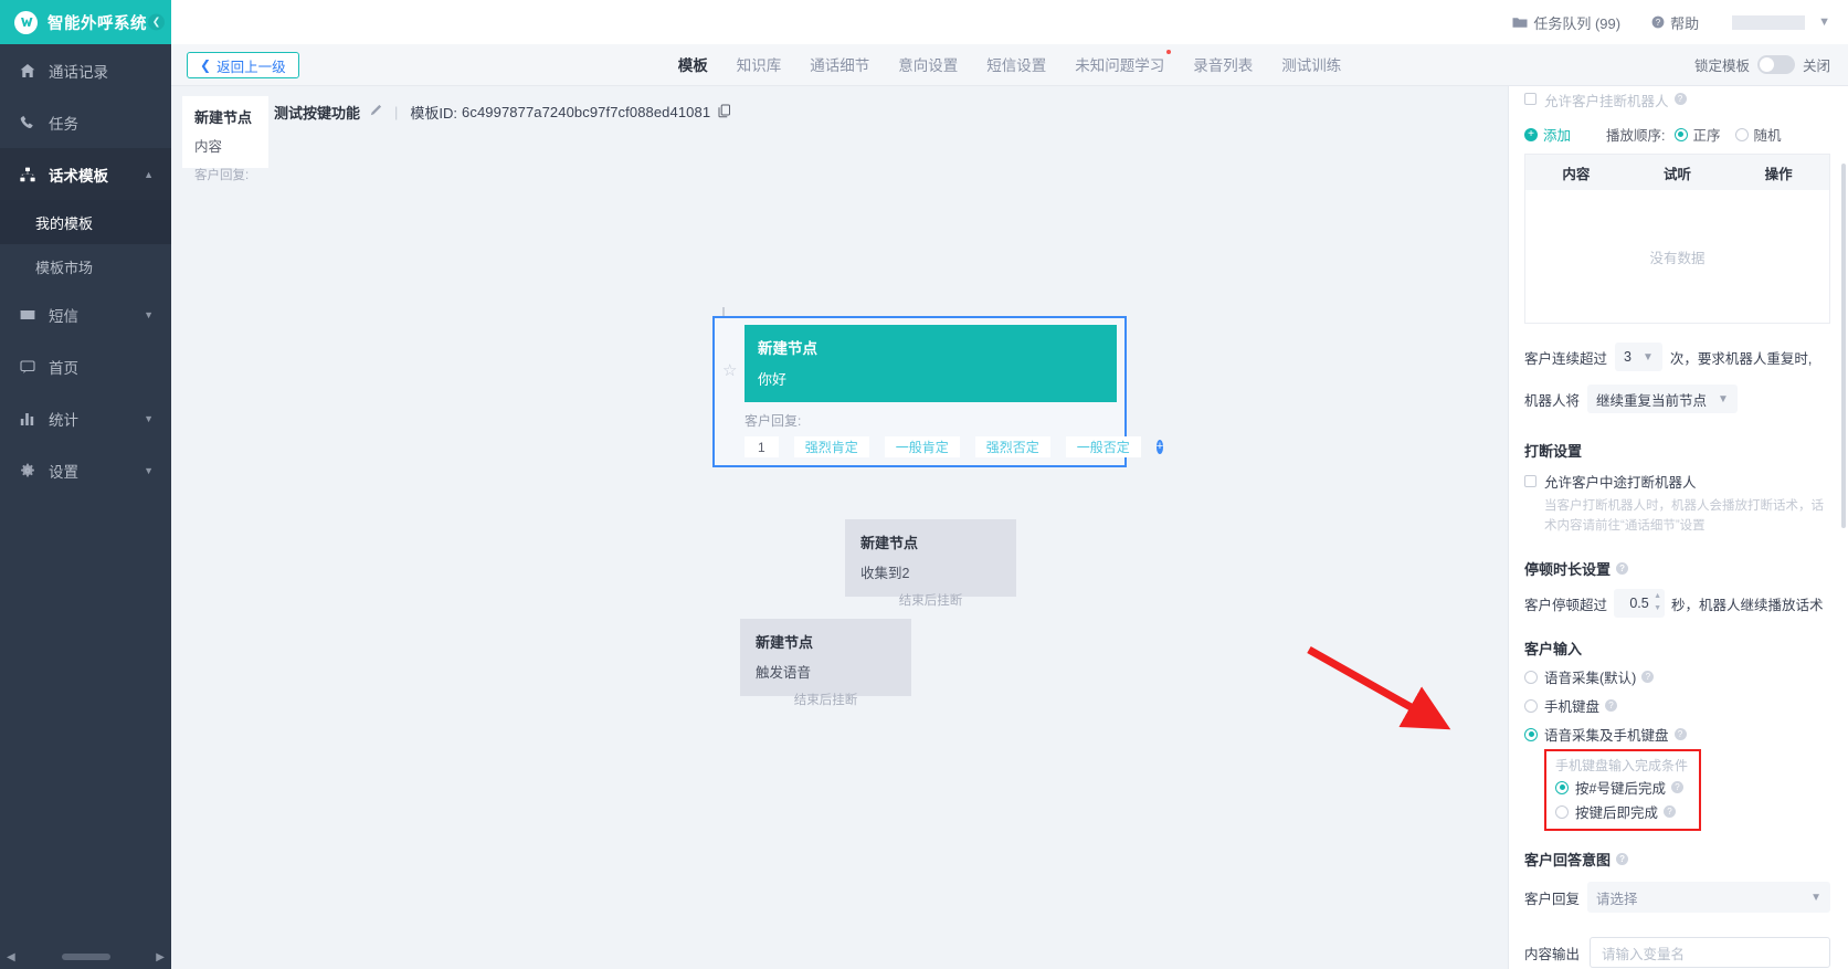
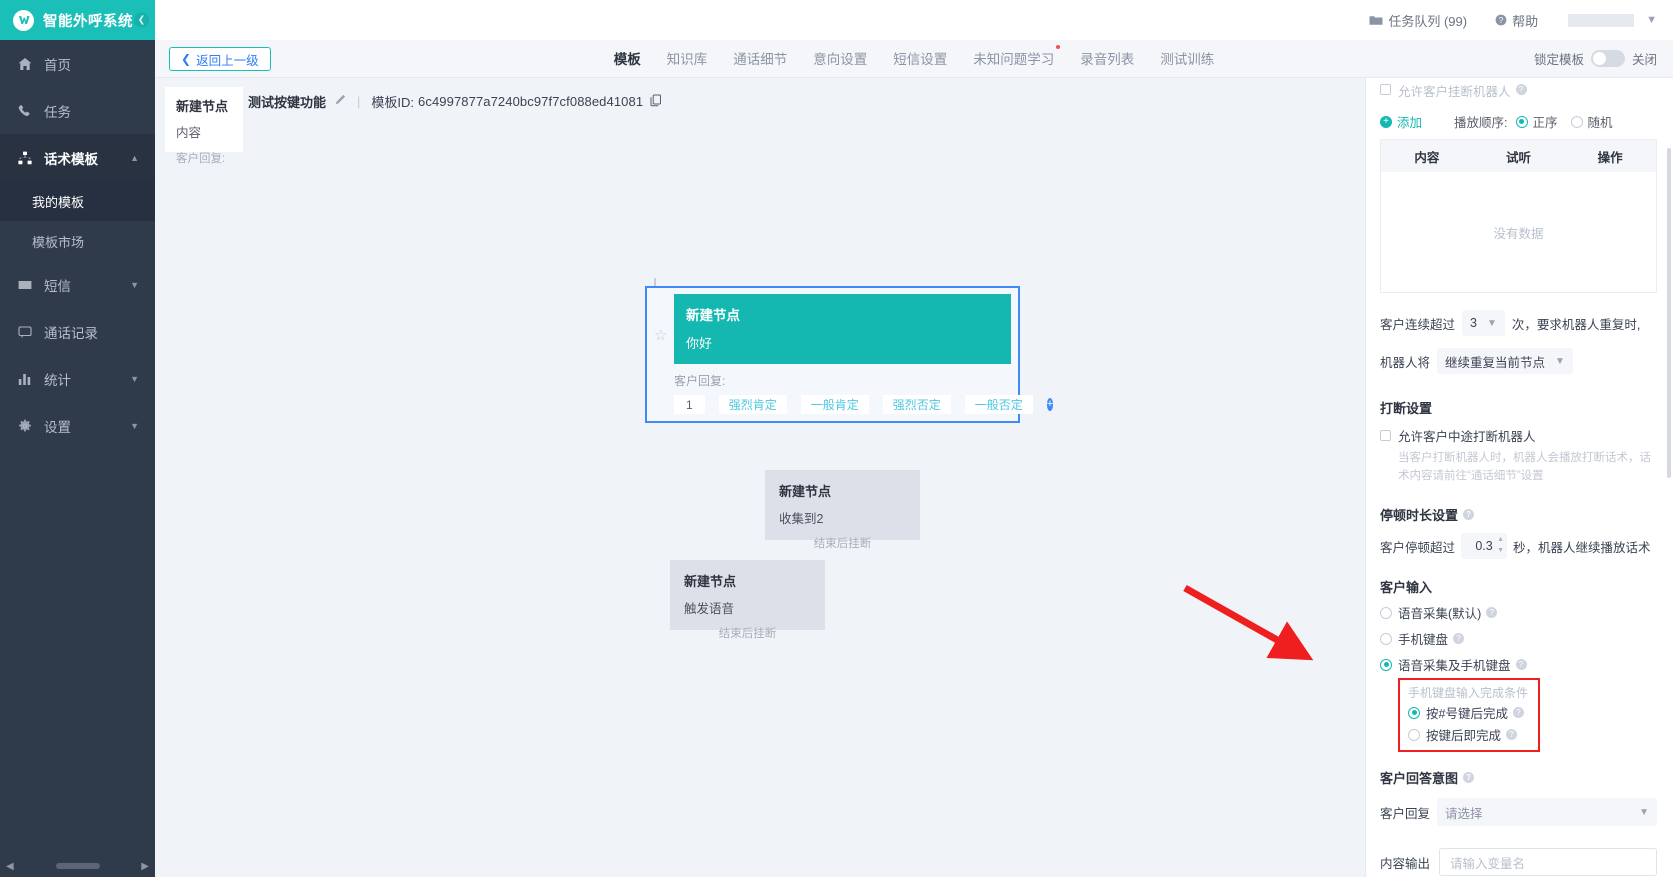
  智能外呼系统
  ❮
- 通话记录
+ 首页
  任务
  话术模板
  ▲
  我的模板
  模板市场
  短信
  ▼
- 首页
+ 通话记录
  统计
  ▼
  设置
  ▼
  ◀
  ▶
  任务队列 (99)
  ?
  帮助
  ▼
  ❮
  返回上一级
  模板
  知识库
  通话细节
  意向设置
  短信设置
  未知问题学习
  录音列表
  测试训练
  锁定模板
  关闭
  新建节点
  内容
  客户回复:
  测试按键功能
  |
  模板ID:
  6c4997877a7240bc97f7cf088ed41081
  ☆
  新建节点
  你好
  客户回复:
  1
  强烈肯定
  一般肯定
  强烈否定
  一般否定
  +
  新建节点
  收集到2
  结束后挂断
  新建节点
  触发语音
  结束后挂断
  允许客户挂断机器人
  ?
  +
  添加
  播放顺序:
  正序
  随机
  内容
  试听
  操作
  没有数据
  客户连续超过
  3
  ▼
  次，要求机器人重复时,
  机器人将
  继续重复当前节点
  ▼
  打断设置
  允许客户中途打断机器人
  当客户打断机器人时，机器人会播放打断话术，话术内容请前往“通话细节”设置
  停顿时长设置
  ?
  客户停顿超过
- 0.5
+ 0.3
  秒，机器人继续播放话术
  客户输入
  语音采集(默认)
  ?
  手机键盘
  ?
  语音采集及手机键盘
  ?
  手机键盘输入完成条件
  按#号键后完成
  ?
  按键后即完成
  ?
  客户回答意图
  ?
  客户回复
  请选择
  ▼
  内容输出
  请输入变量名
